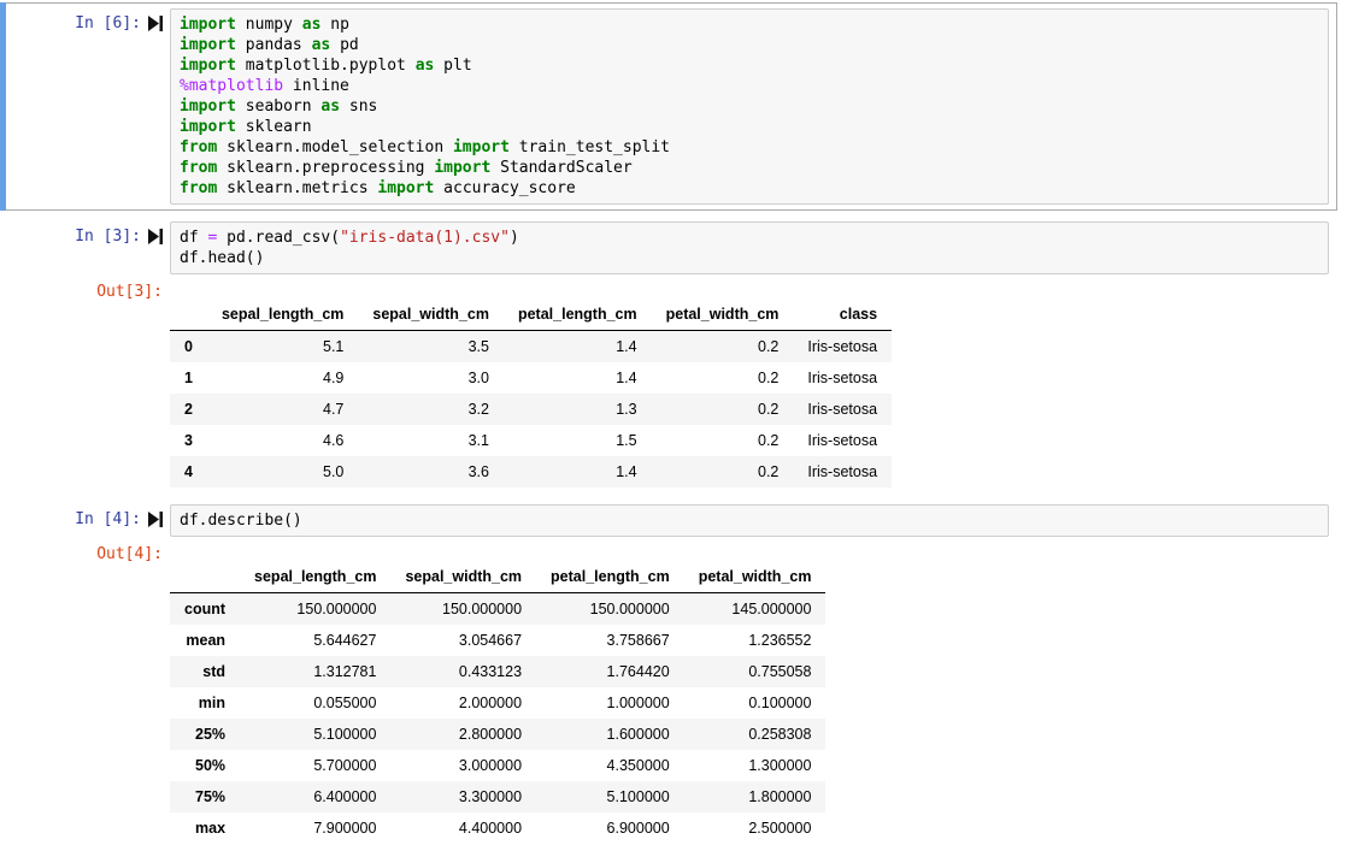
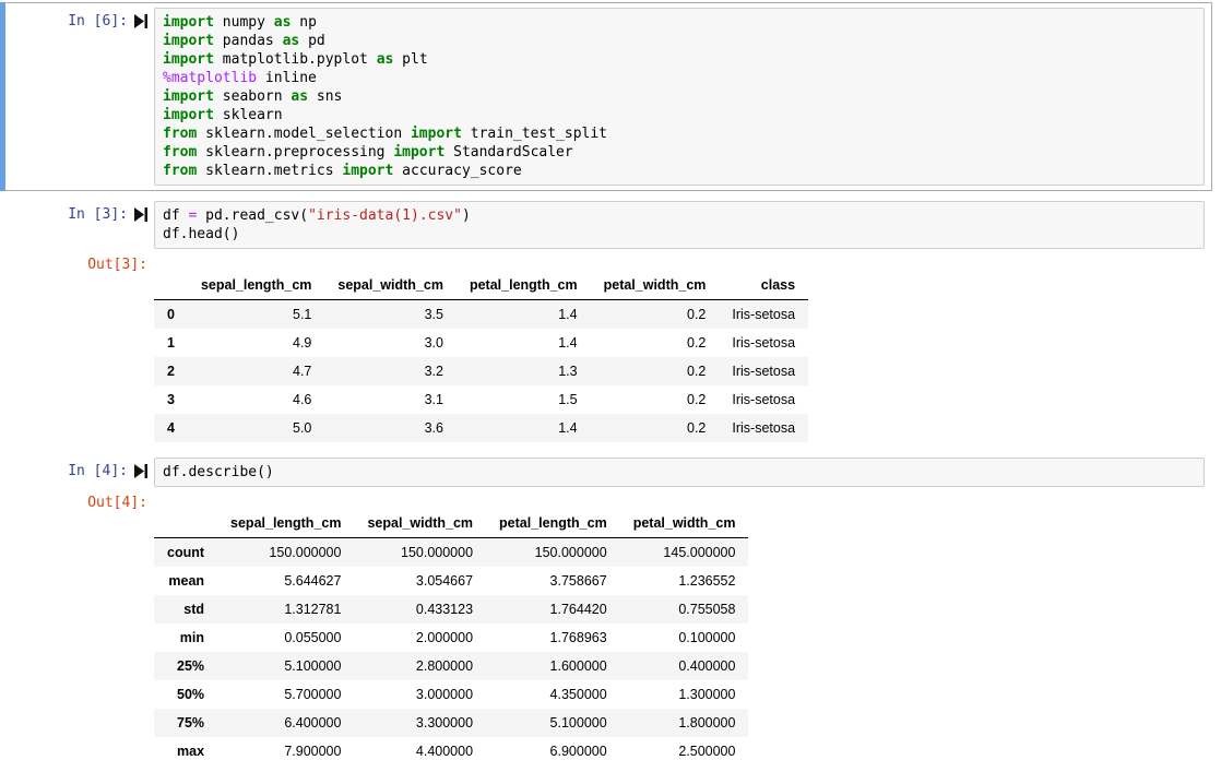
  In [6]:
  import numpy as np
  import pandas as pd
  import matplotlib.pyplot as plt
  %matplotlib inline
  import seaborn as sns
  import sklearn
  from sklearn.model_selection import train_test_split
  from sklearn.preprocessing import StandardScaler
  from sklearn.metrics import accuracy_score
  In [3]:
  df = pd.read_csv("iris-data(1).csv")
  df.head()
  Out[3]:
  	sepal_length_cm	sepal_width_cm	petal_length_cm	petal_width_cm	class
  0	5.1	3.5	1.4	0.2	Iris-setosa
  1	4.9	3.0	1.4	0.2	Iris-setosa
  2	4.7	3.2	1.3	0.2	Iris-setosa
  3	4.6	3.1	1.5	0.2	Iris-setosa
  4	5.0	3.6	1.4	0.2	Iris-setosa
  In [4]:
  df.describe()
  Out[4]:
  	sepal_length_cm	sepal_width_cm	petal_length_cm	petal_width_cm
  count	150.000000	150.000000	150.000000	145.000000
  mean	5.644627	3.054667	3.758667	1.236552
  std	1.312781	0.433123	1.764420	0.755058
- min	0.055000	2.000000	1.000000	0.100000
+ min	0.055000	2.000000	1.768963	0.100000
- 25%	5.100000	2.800000	1.600000	0.258308
+ 25%	5.100000	2.800000	1.600000	0.400000
  50%	5.700000	3.000000	4.350000	1.300000
  75%	6.400000	3.300000	5.100000	1.800000
  max	7.900000	4.400000	6.900000	2.500000
